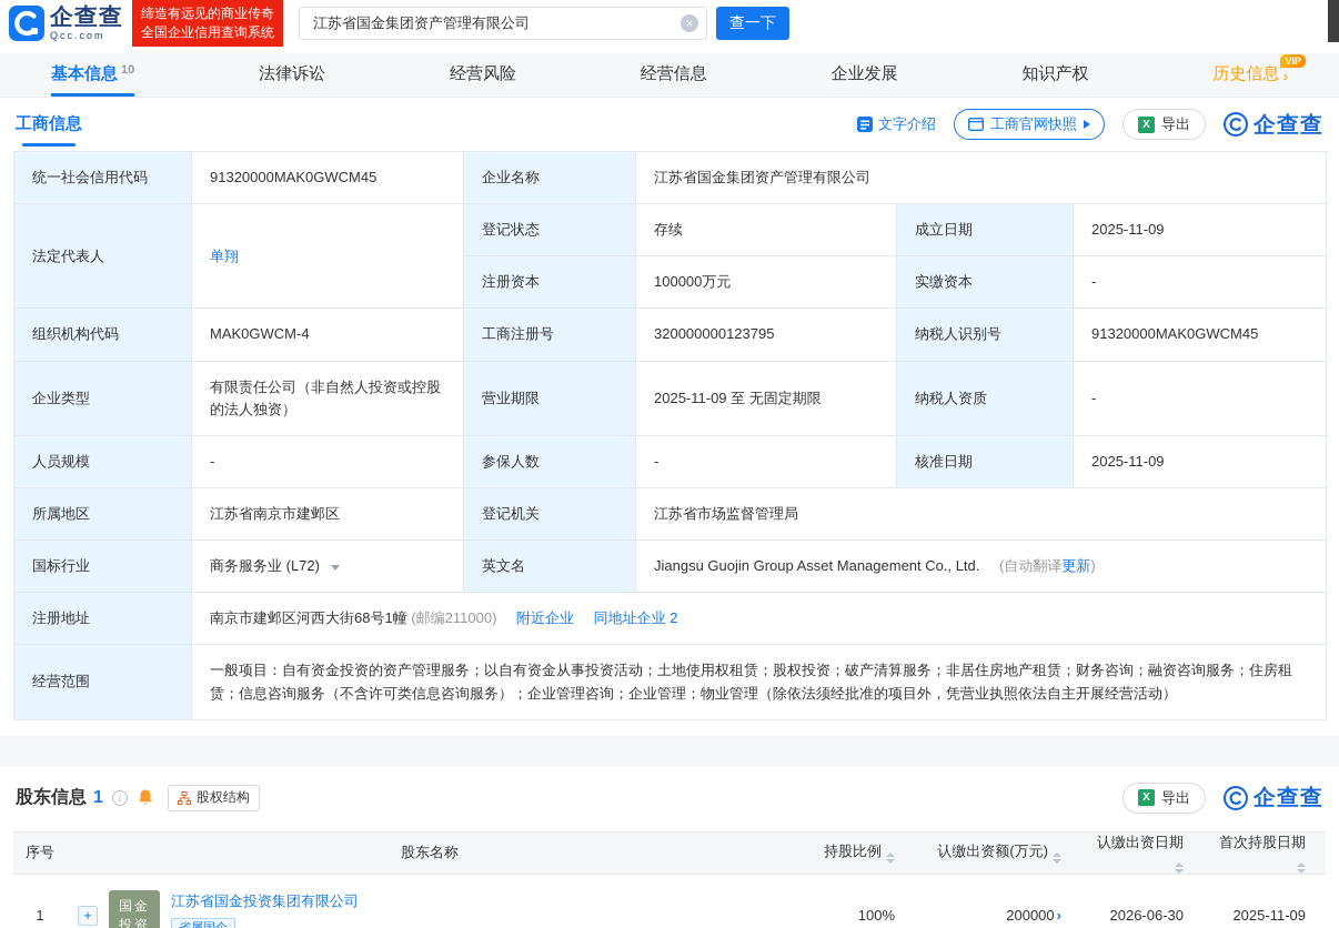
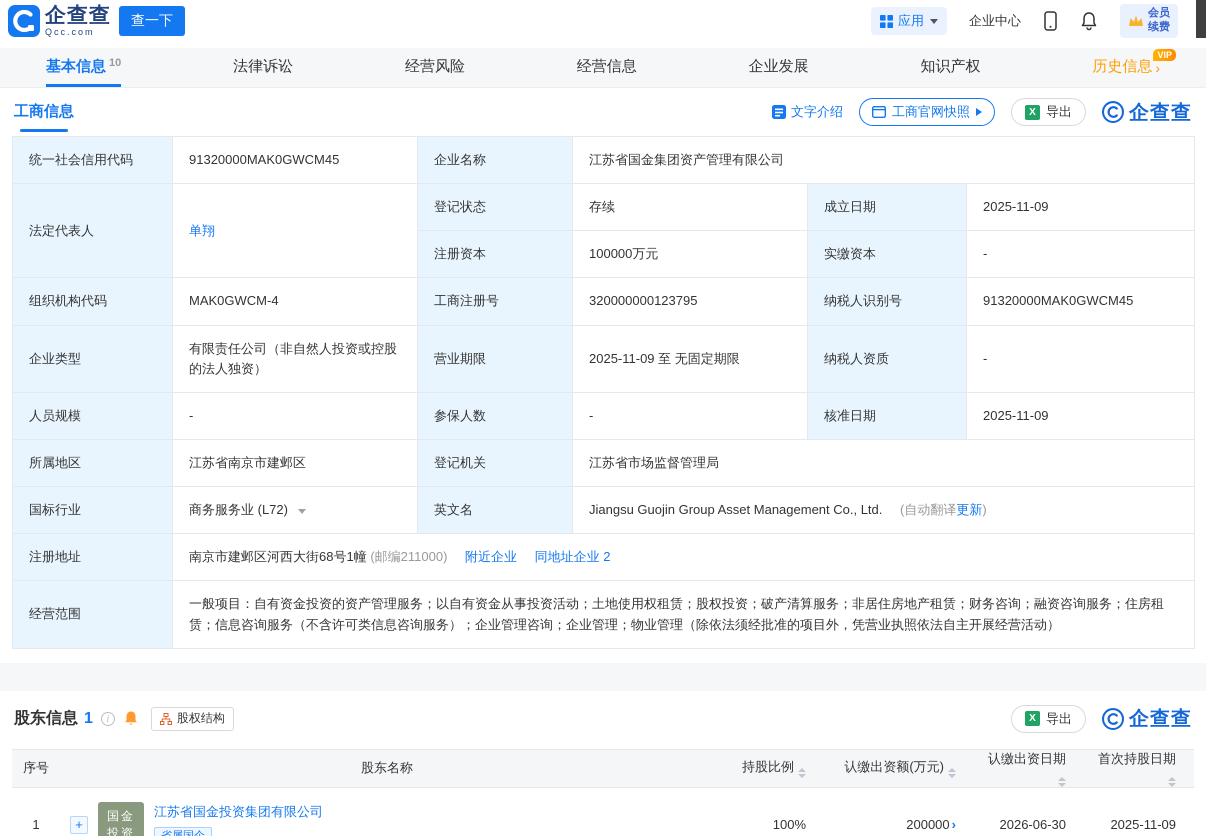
  企查查
  Qcc.com
- 缔造有远见的商业传奇
- 全国企业信用查询系统
- 江苏省国金集团资产管理有限公司
  查一下
+ 应用
+ 企业中心
+ 会员
+ 续费
  基本信息
  10
  法律诉讼
  经营风险
  经营信息
  企业发展
  知识产权
  VIP
  历史信息
  工商信息
  文字介绍
  工商官网快照
  导出
  企查查
  统一社会信用代码	91320000MAK0GWCM45	企业名称	江苏省国金集团资产管理有限公司
  法定代表人	单翔	登记状态	存续	成立日期	2025-11-09
  注册资本	100000万元	实缴资本	-
  组织机构代码	MAK0GWCM-4	工商注册号	320000000123795	纳税人识别号	91320000MAK0GWCM45
  企业类型	有限责任公司（非自然人投资或控股的法人独资）	营业期限	2025-11-09 至 无固定期限	纳税人资质	-
  人员规模	-	参保人数	-	核准日期	2025-11-09
  所属地区	江苏省南京市建邺区	登记机关	江苏省市场监督管理局
  国标行业	商务服务业 (L72)	英文名	Jiangsu Guojin Group Asset Management Co., Ltd. (自动翻译更新)
  注册地址	南京市建邺区河西大街68号1幢 (邮编211000) 附近企业 同地址企业 2
  经营范围	一般项目：自有资金投资的资产管理服务；以自有资金从事投资活动；土地使用权租赁；股权投资；破产清算服务；非居住房地产租赁；财务咨询；融资咨询服务；住房租赁；信息咨询服务（不含许可类信息咨询服务）；企业管理咨询；企业管理；物业管理（除依法须经批准的项目外，凭营业执照依法自主开展经营活动）
  股东信息
  1
  股权结构
  导出
  企查查
  序号	股东名称	持股比例	认缴出资额(万元)	认缴出资日期	首次持股日期
  1	国金 投资 江苏省国金投资集团有限公司	100%	200000	2026-06-30	2025-11-09
